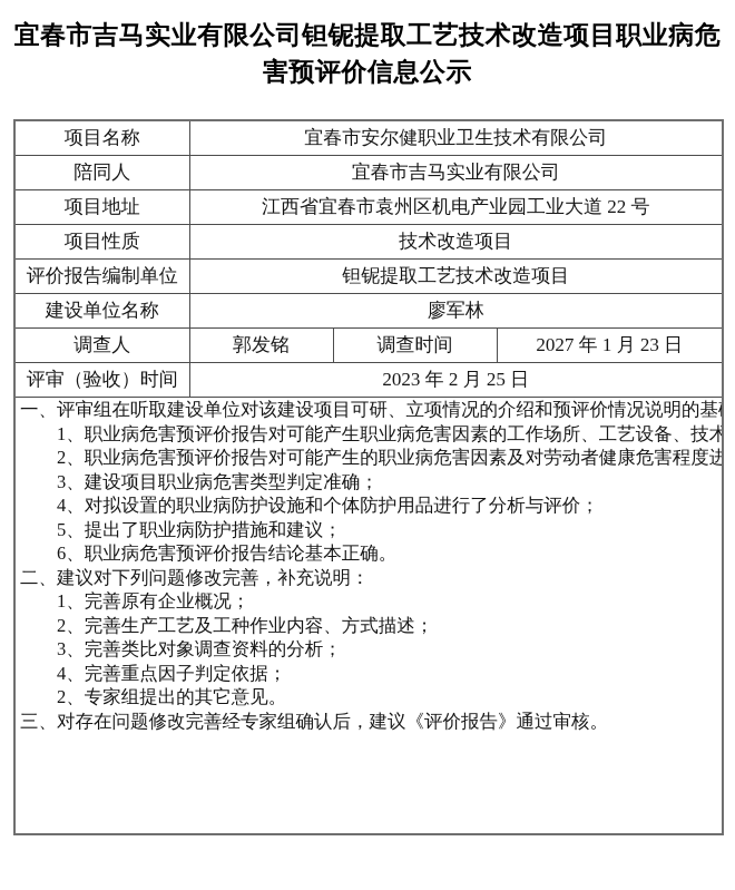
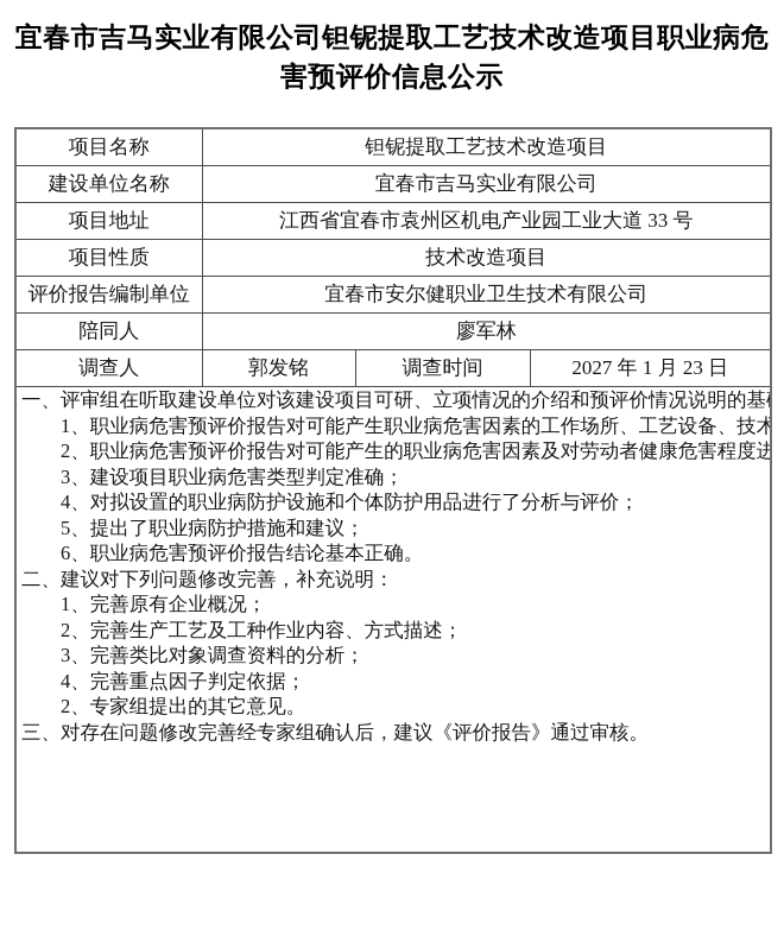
  宜春市吉马实业有限公司钽铌提取工艺技术改造项目职业病危
  害预评价信息公示
- 项目名称	宜春市安尔健职业卫生技术有限公司
+ 项目名称	钽铌提取工艺技术改造项目
- 陪同人	宜春市吉马实业有限公司
+ 建设单位名称	宜春市吉马实业有限公司
- 项目地址	江西省宜春市袁州区机电产业园工业大道 22 号
+ 项目地址	江西省宜春市袁州区机电产业园工业大道 33 号
  项目性质	技术改造项目
- 评价报告编制单位	钽铌提取工艺技术改造项目
+ 评价报告编制单位	宜春市安尔健职业卫生技术有限公司
- 建设单位名称	廖军林
+ 陪同人	廖军林
  调查人	郭发铭	调查时间	2027 年 1 月 23 日
- 评审（验收）时间	2023 年 2 月 25 日
  一、评审组在听取建设单位对该建设项目可研、立项情况的介绍和预评价情况说明的基 1、职业病危害预评价报告对可能产生职业病危害因素的工作场所、工艺设备、技术 2、职业病危害预评价报告对可能产生的职业病危害因素及对劳动者健康危害程度进 3、建设项目职业病危害类型判定准确； 4、对拟设置的职业病防护设施和个体防护用品进行了分析与评价； 5、提出了职业病防护措施和建议； 6、职业病危害预评价报告结论基本正确。 二、建议对下列问题修改完善，补充说明： 1、完善原有企业概况； 2、完善生产工艺及工种作业内容、方式描述； 3、完善类比对象调查资料的分析； 4、完善重点因子判定依据； 2、专家组提出的其它意见。 三、对存在问题修改完善经专家组确认后，建议《评价报告》通过审核。
